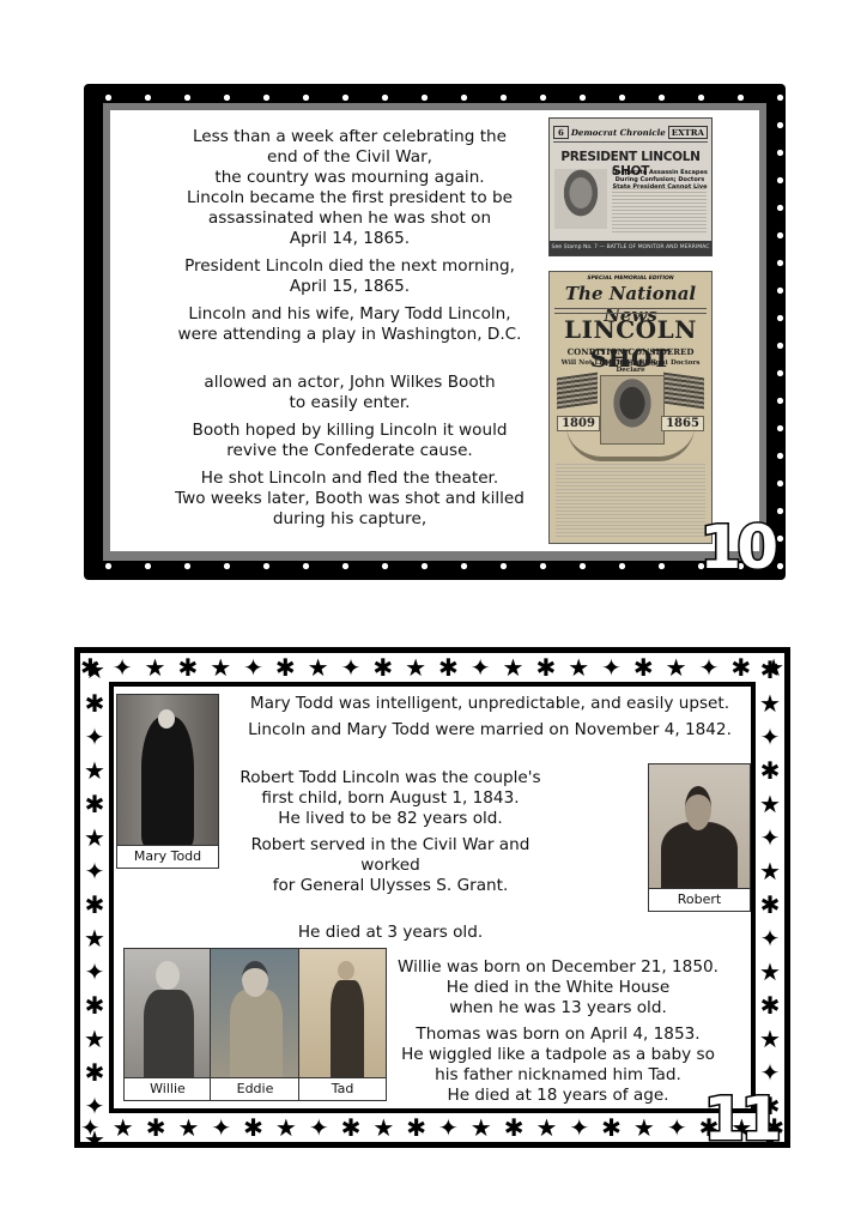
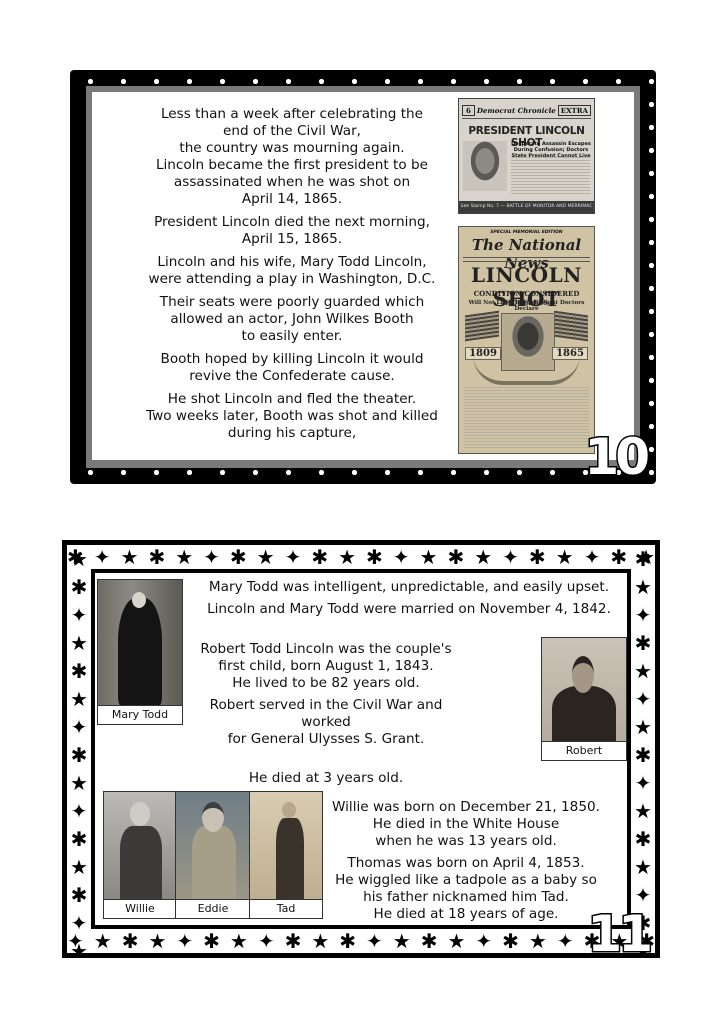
  Less than a week after celebrating the
  end of the Civil War,
  the country was mourning again.
  Lincoln became the first president to be
  assassinated when he was shot on
  April 14, 1865.
  President Lincoln died the next morning,
  April 15, 1865.
  Lincoln and his wife, Mary Todd Lincoln,
  were attending a play in Washington, D.C.
+ Their seats were poorly guarded which
  allowed an actor, John Wilkes Booth
  to easily enter.
  Booth hoped by killing Lincoln it would
  revive the Confederate cause.
  He shot Lincoln and fled the theater.
  Two weeks later, Booth was shot and killed
  during his capture,
  6
  Democrat Chronicle
  EXTRA
  PRESIDENT LINCOLN SHOT
  The National News
  LINCOLN SHOT
  CONDITION CONSIDERED HOPELESS
  1809
  1865
  10
  ✱✦★✱★✦✱★✦✱★✱✦★✱★✦✱★✦✱★
  ✦★✱★✦✱★✦✱★✱✦★✱★✦✱★✦✱★✱
  ★✱✦★✱★✦✱★✦✱★✱✦★
  ✱★✦✱★✦★✱✦★✱★✦✱★
  Mary Todd
  Mary Todd was intelligent, unpredictable, and easily upset.
  Lincoln and Mary Todd were married on November 4, 1842.
  Robert Todd Lincoln was the couple's
  first child, born August 1, 1843.
  He lived to be 82 years old.
  Robert served in the Civil War and worked
  for General Ulysses S. Grant.
  He died at 3 years old.
  Robert
  Willie
  Eddie
  Tad
  Willie was born on December 21, 1850.
  He died in the White House
  when he was 13 years old.
  Thomas was born on April 4, 1853.
  He wiggled like a tadpole as a baby so
  his father nicknamed him Tad.
  He died at 18 years of age.
  11
